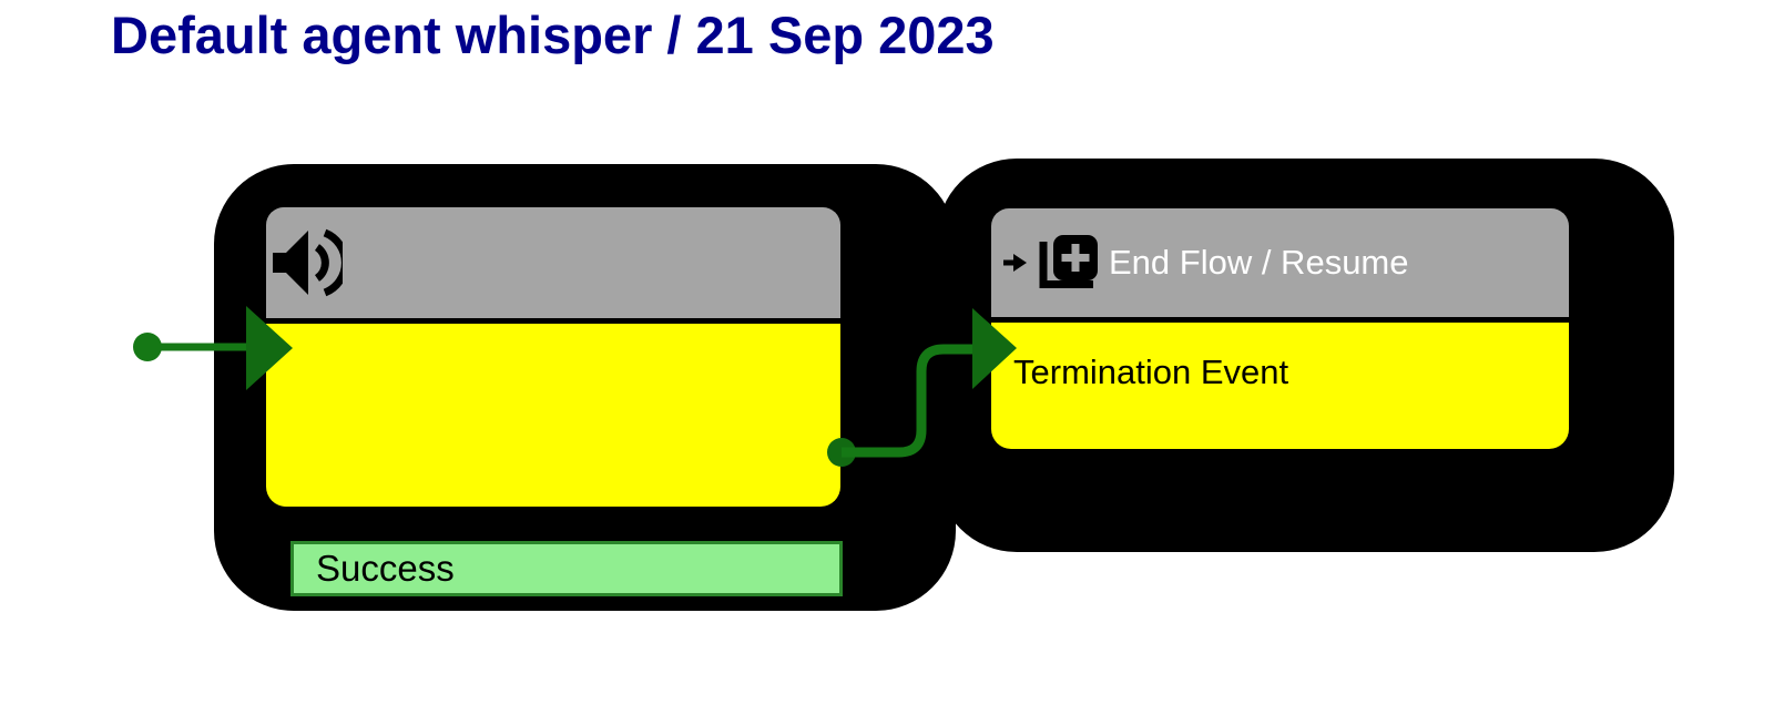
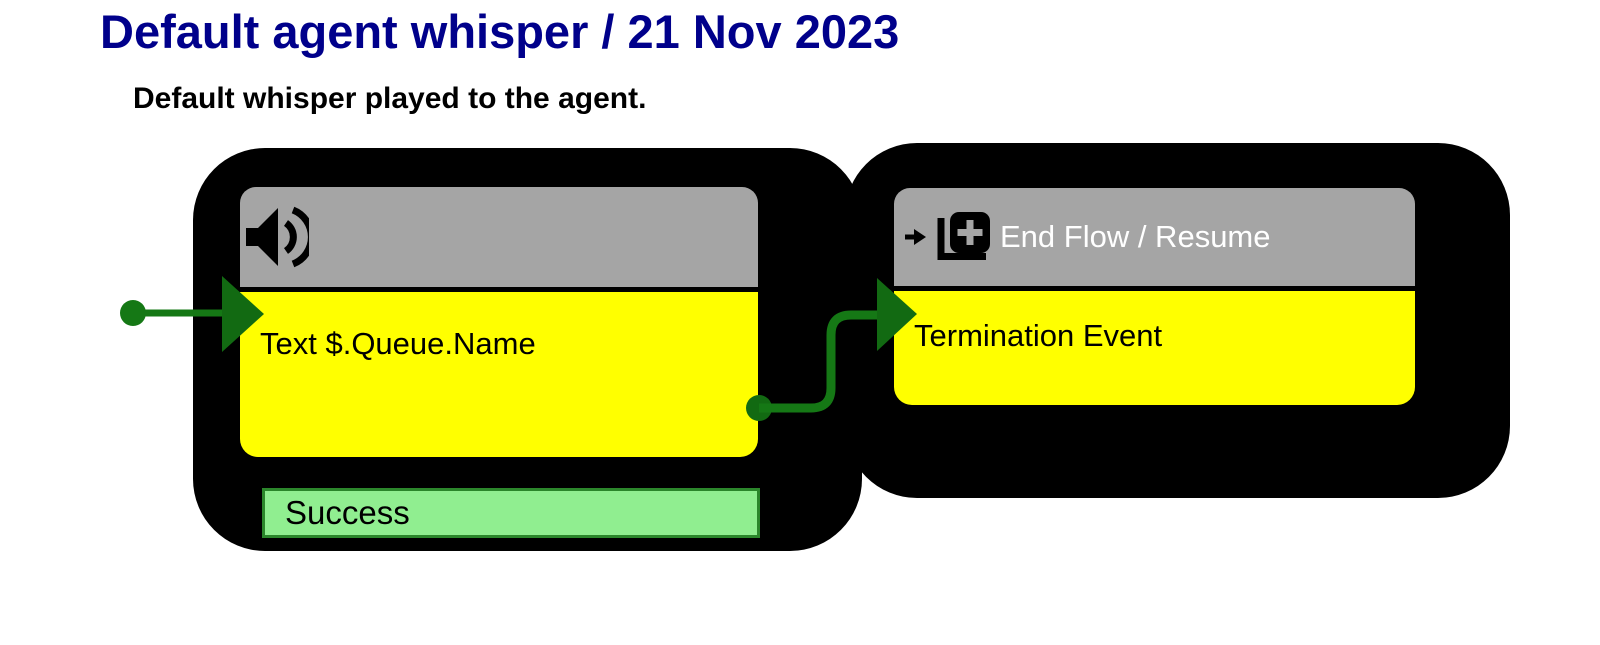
- Default agent whisper / 21 Sep 2023
+ Default agent whisper / 21 Nov 2023
+ Default whisper played to the agent.
+ Text $.Queue.Name
  Success
  End Flow / Resume
  Termination Event
